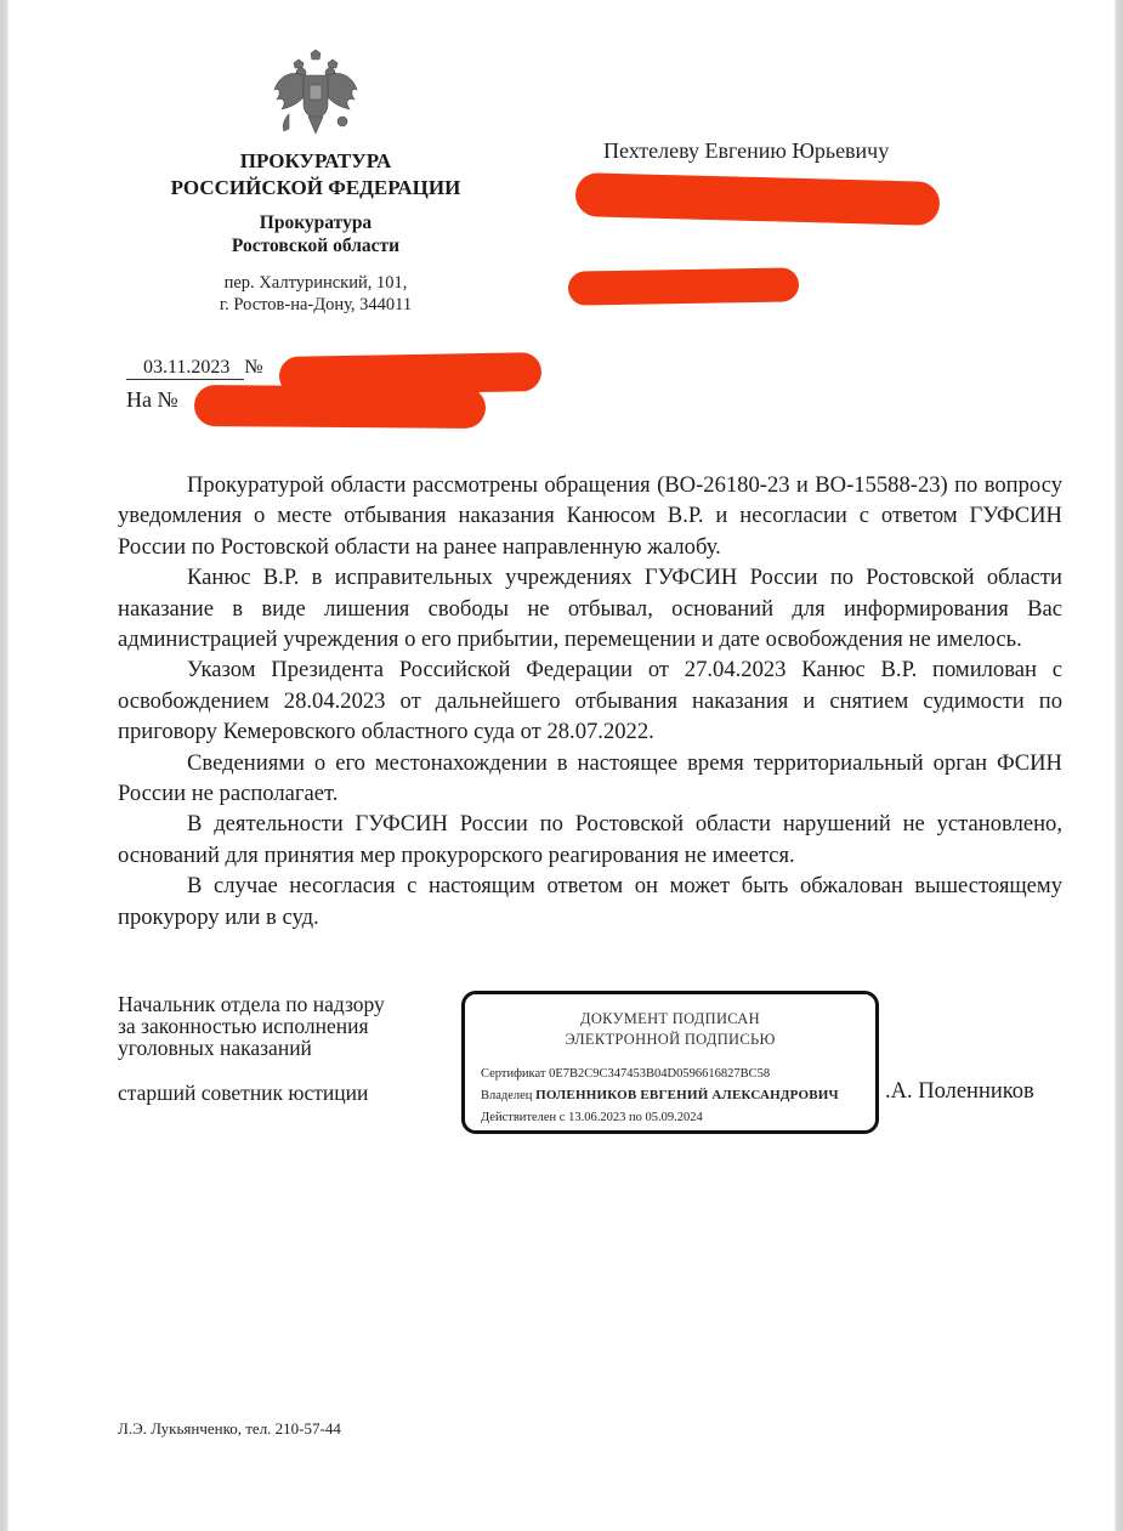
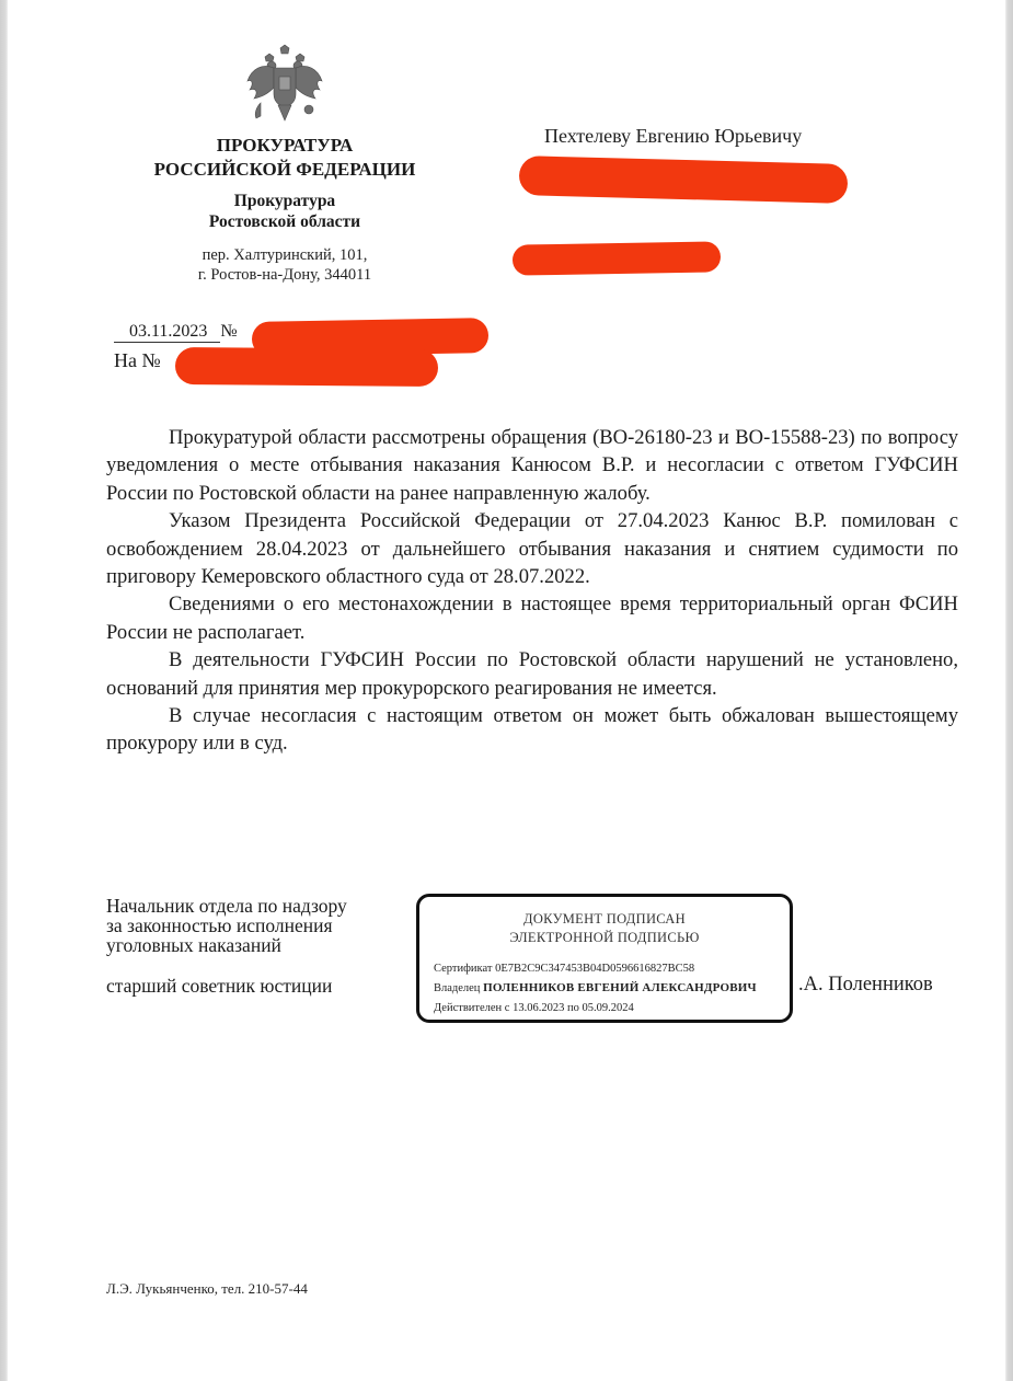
  ПРОКУРАТУРА
  РОССИЙСКОЙ ФЕДЕРАЦИИ
  Прокуратура
  Ростовской области
  пер. Халтуринский, 101,
  г. Ростов-на-Дону, 344011
  Пехтелеву Евгению Юрьевичу
  03.11.2023 №
  На №
  Прокуратурой области рассмотрены обращения (ВО-26180-23 и ВО-15588-23) по вопросу уведомления о месте отбывания наказания Канюсом В.Р. и несогласии с ответом ГУФСИН России по Ростовской области на ранее направленную жалобу.
- Канюс В.Р. в исправительных учреждениях ГУФСИН России по Ростовской области наказание в виде лишения свободы не отбывал, оснований для информирования Вас администрацией учреждения о его прибытии, перемещении и дате освобождения не имелось.
  Указом Президента Российской Федерации от 27.04.2023 Канюс В.Р. помилован с освобождением 28.04.2023 от дальнейшего отбывания наказания и снятием судимости по приговору Кемеровского областного суда от 28.07.2022.
  Сведениями о его местонахождении в настоящее время территориальный орган ФСИН России не располагает.
  В деятельности ГУФСИН России по Ростовской области нарушений не установлено, оснований для принятия мер прокурорского реагирования не имеется.
  В случае несогласия с настоящим ответом он может быть обжалован вышестоящему прокурору или в суд.
  Начальник отдела по надзору
  за законностью исполнения
  уголовных наказаний
  старший советник юстиции
  ДОКУМЕНТ ПОДПИСАН
  ЭЛЕКТРОННОЙ ПОДПИСЬЮ
  Сертификат 0E7B2C9C347453B04D0596616827BC58
  Владелец ПОЛЕННИКОВ ЕВГЕНИЙ АЛЕКСАНДРОВИЧ
  Действителен с 13.06.2023 по 05.09.2024
  .А. Поленников
  Л.Э. Лукьянченко, тел. 210-57-44
